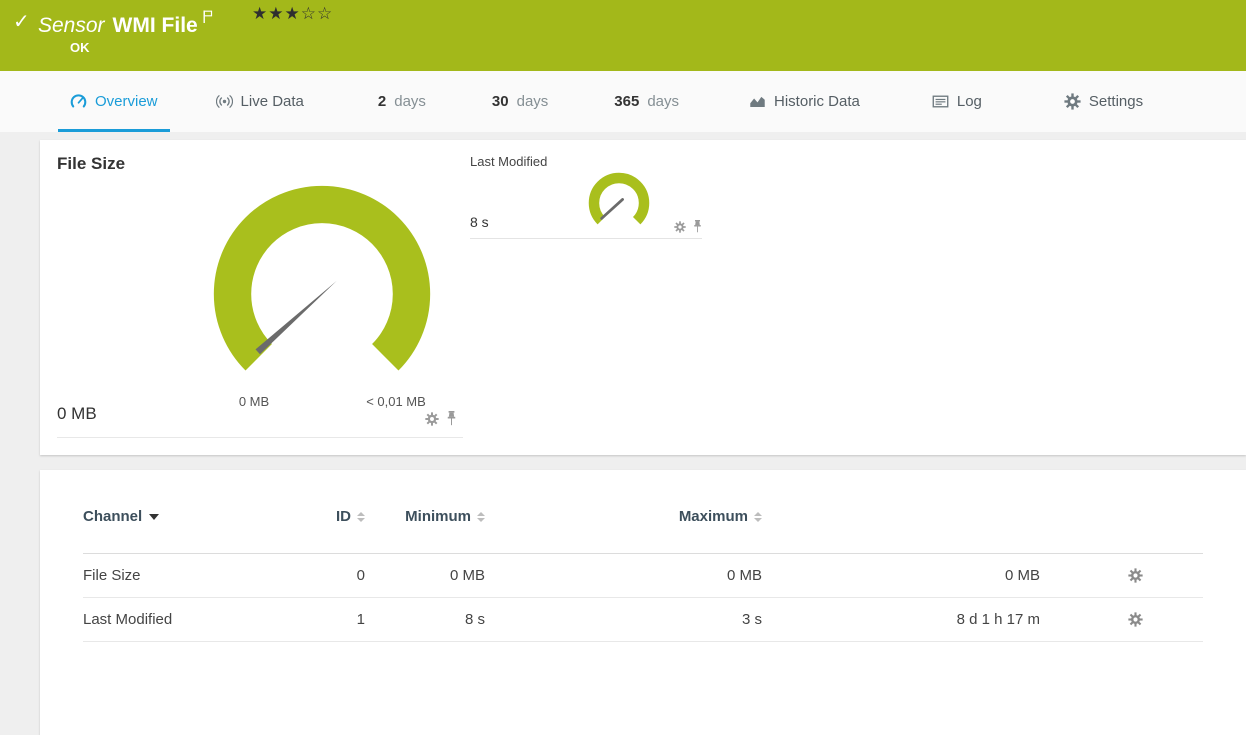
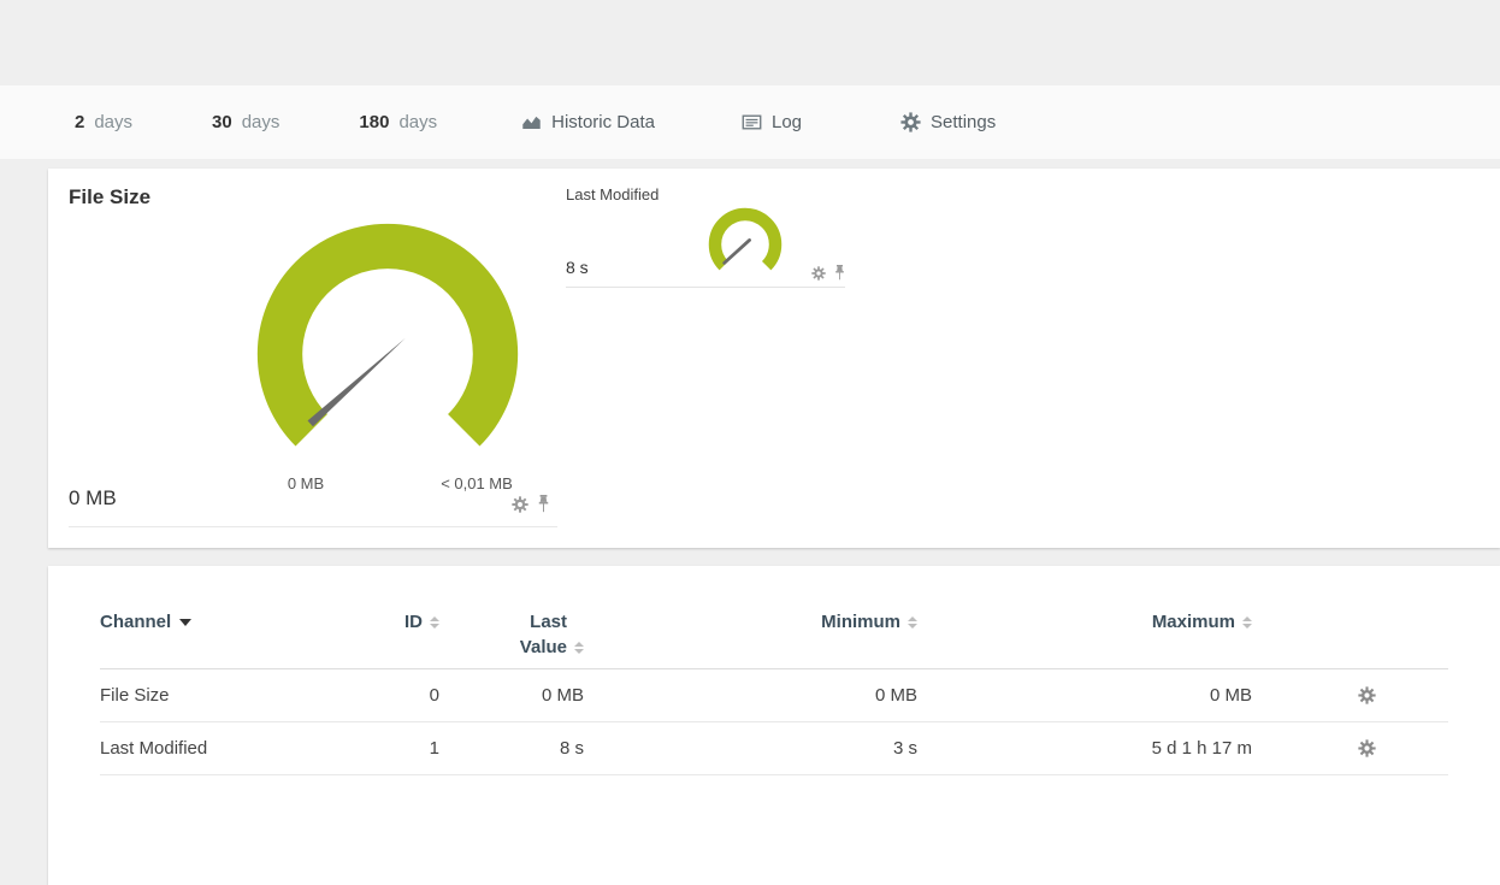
- ✓
- Sensor WMI File
- ★★★☆☆
- OK
- Overview
- Live Data
  2
  days
  30
  days
- 365
+ 180
  days
  Historic Data
  Log
  Settings
  File Size
  0 MB
  < 0,01 MB
  0 MB
  Last Modified
  8 s
  Channel
  ID
+ Last Value
  Minimum
  Maximum
  File Size
  0
  0 MB
  0 MB
  0 MB
  Last Modified
  1
  8 s
  3 s
- 8 d 1 h 17 m
+ 5 d 1 h 17 m
